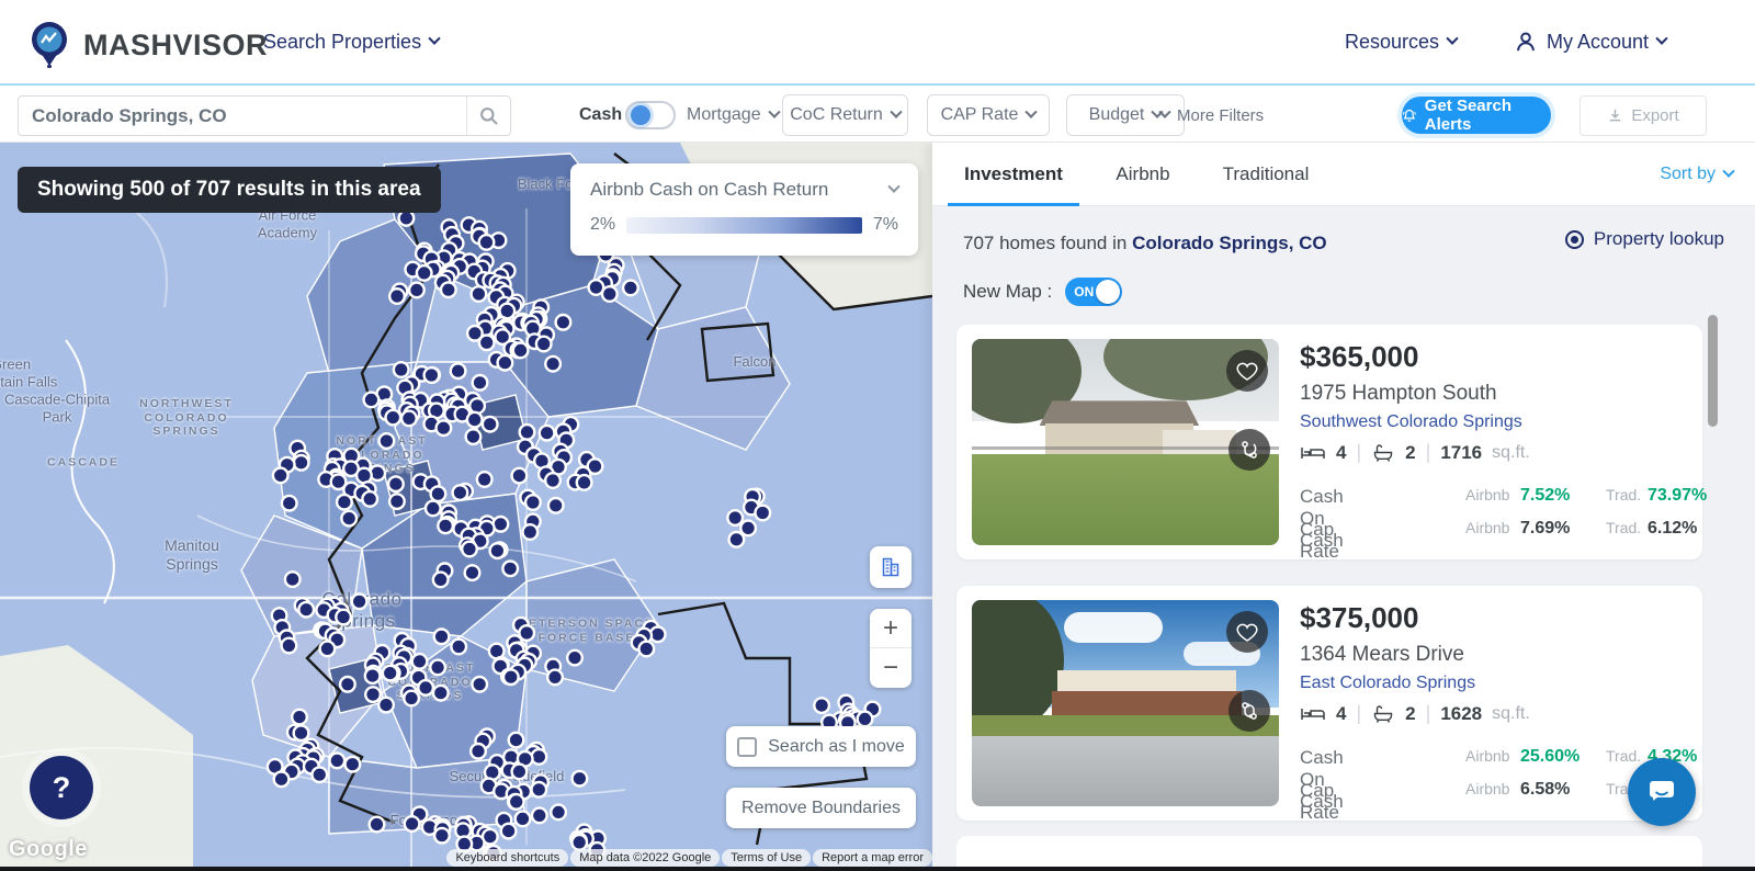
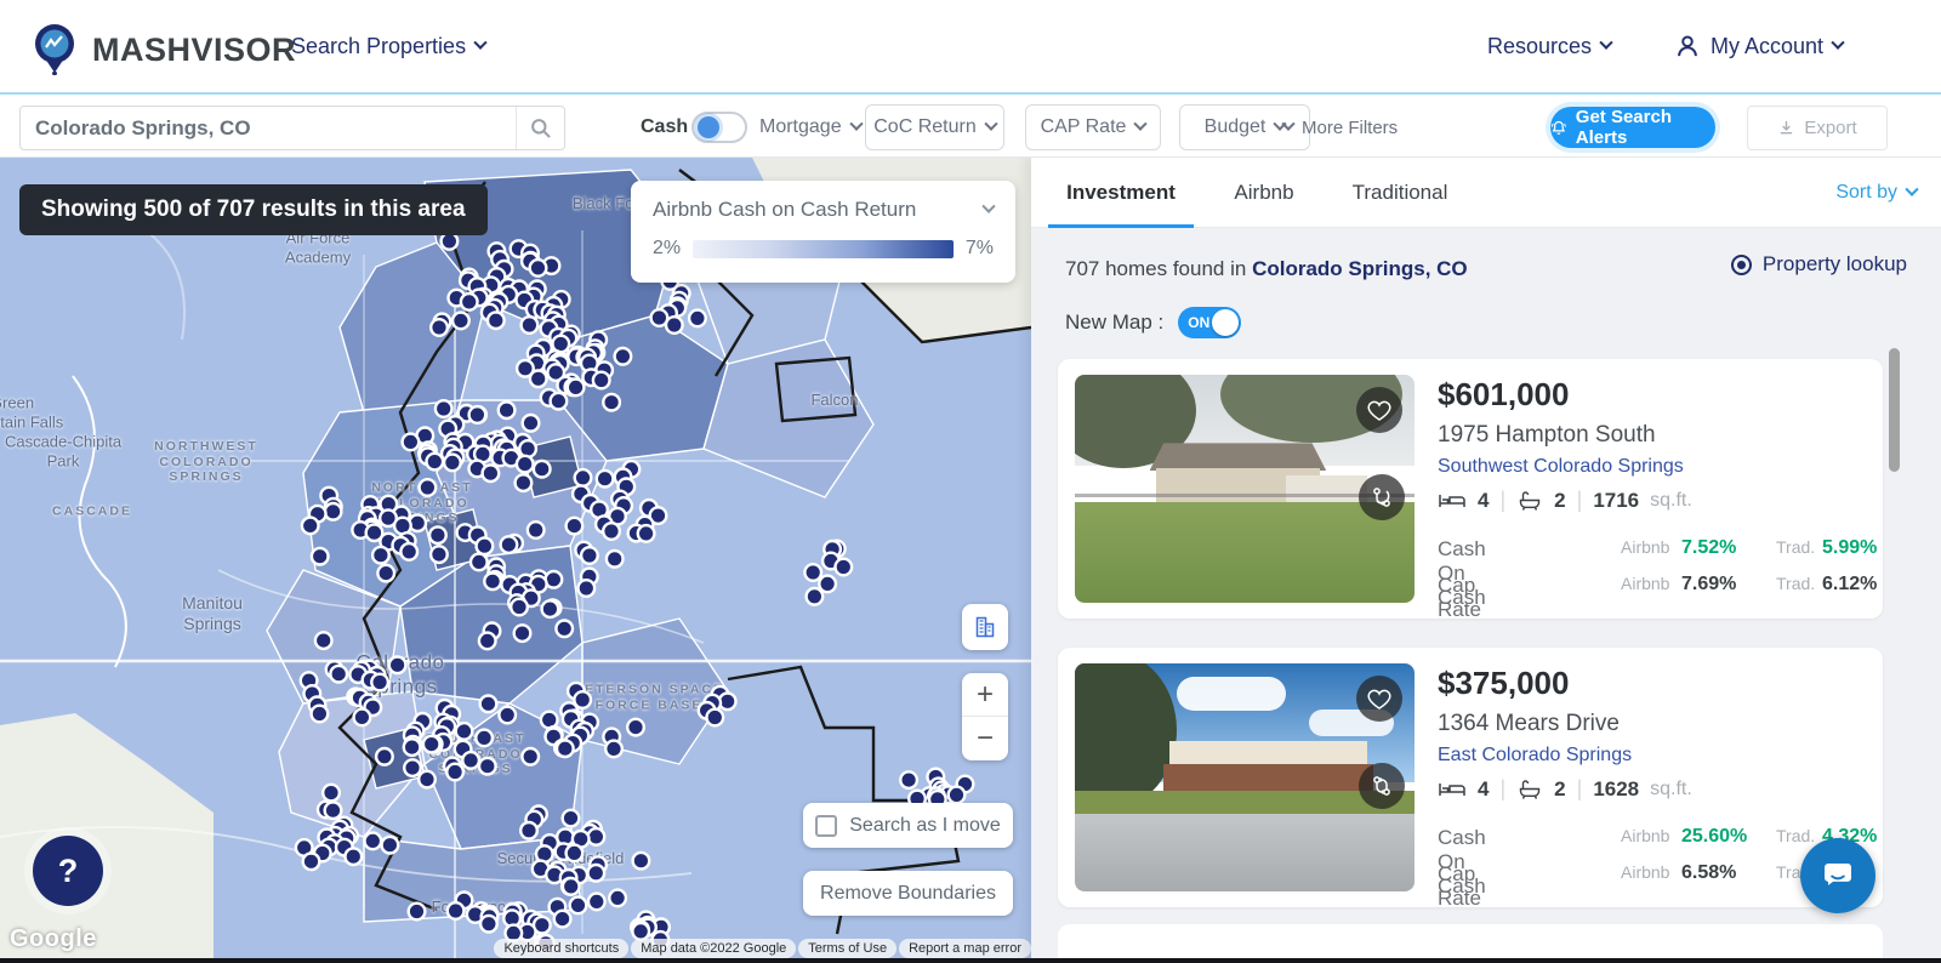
  MASHVISOR
  Search Properties
  Resources
  My Account
  Colorado Springs, CO
  Cash
  Mortgage
  CoC Return
  CAP Rate
  Budget
  More Filters
  Get Search Alerts
  Export
  Air Force
  Academy
  Falcon
  NORTHWEST
  COLORADO
  SPRINGS
  NORTAST
  LORADO
  CASCADE
  reen
  Cascade-Chipita
  Park
  Manitou
  Springs
  rings
  ETERSON SPAC
  FORCE BASE
  CORADO
  Showing 500 of 707 results in this area
  Airbnb Cash on Cash Return
  2%
  7%
  +
  −
  Search as I move
  Remove Boundaries
  ?
  Google
  Keyboard shortcuts
  Map data ©2022 Google
  Terms of Use
  Report a map error
  Investment
  Airbnb
  Traditional
  Sort by
  707 homes found in Colorado Springs, CO
  Property lookup
  New Map :
  ON
- $365,000
+ $601,000
  1975 Hampton South
  Southwest Colorado Springs
  4
  |
  2
  |
  1716
  sq.ft.
  Cash On Cash
  Airbnb
  7.52%
  Trad.
- 73.97%
+ 5.99%
  Cap Rate
  Airbnb
  7.69%
  Trad.
  6.12%
  $375,000
  1364 Mears Drive
  East Colorado Springs
  4
  |
  2
  |
  1628
  sq.ft.
  Cash On Cash
  Airbnb
  25.60%
  Trad.
  4.32%
  Cap Rate
  Airbnb
  6.58%
